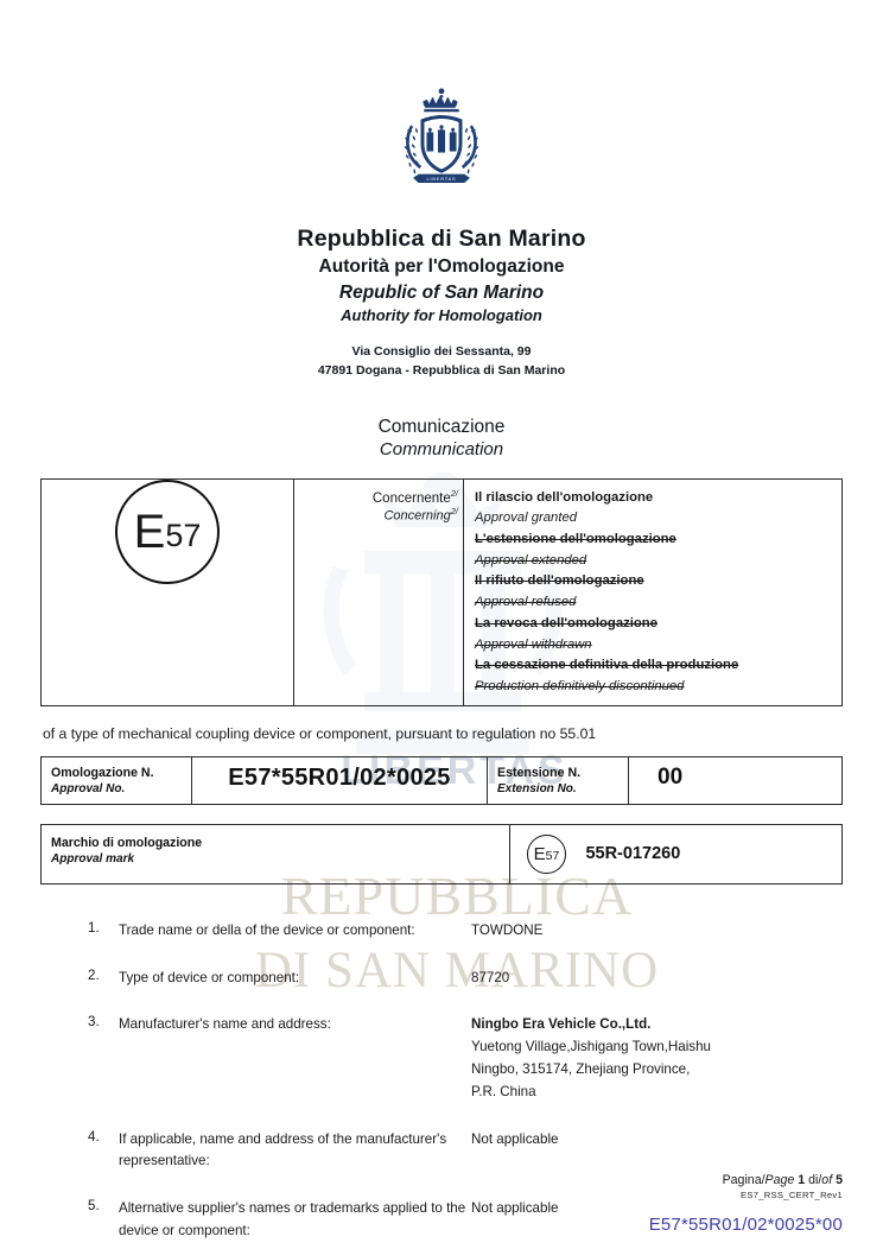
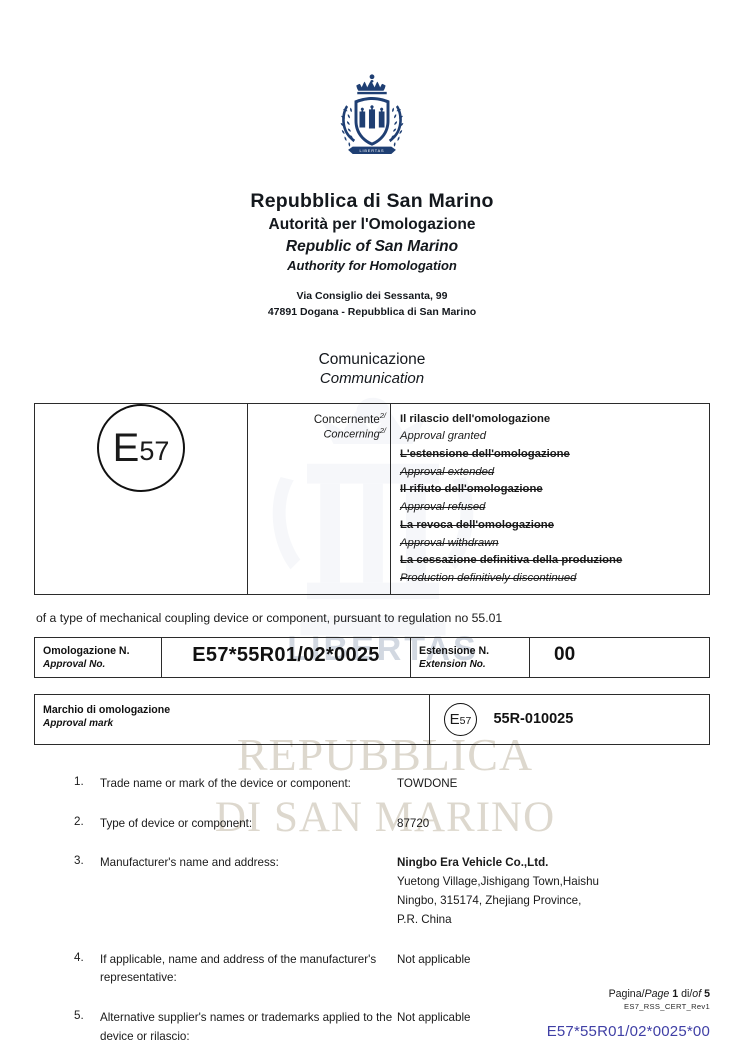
  LIBERTAS
  REPUBBLICA
  DI SAN MARINO
  Repubblica di San Marino
  Autorità per l'Omologazione
  Republic of San Marino
  Authority for Homologation
  Via Consiglio dei Sessanta, 99
  47891 Dogana - Repubblica di San Marino
  Comunicazione
  Communication
  E57	Concernente2/ Concerning2/	Il rilascio dell'omologazioneApproval grantedL'estensione dell'omologazioneApproval extendedIl rifiuto dell'omologazioneApproval refusedLa revoca dell'omologazioneApproval withdrawnLa cessazione definitiva della produzioneProduction definitively discontinued
  of a type of mechanical coupling device or component, pursuant to regulation no 55.01
  Omologazione N. Approval No.	E57*55R01/02*0025	Estensione N. Extension No.	00
- Marchio di omologazione Approval mark	E57 55R-017260
+ Marchio di omologazione Approval mark	E57 55R-010025
  1.
- Trade name or della of the device or component:
+ Trade name or mark of the device or component:
  TOWDONE
  2.
  Type of device or component:
  87720
  3.
  Manufacturer's name and address:
  Ningbo Era Vehicle Co.,Ltd.
  Yuetong Village,Jishigang Town,Haishu
  Ningbo, 315174, Zhejiang Province,
  P.R. China
  4.
  If applicable, name and address of the manufacturer's representative:
  Not applicable
  5.
- Alternative supplier's names or trademarks applied to the device or component:
+ Alternative supplier's names or trademarks applied to the device or rilascio:
  Not applicable
  Pagina/Page 1 di/of 5
  ES7_RSS_CERT_Rev1
  E57*55R01/02*0025*00
